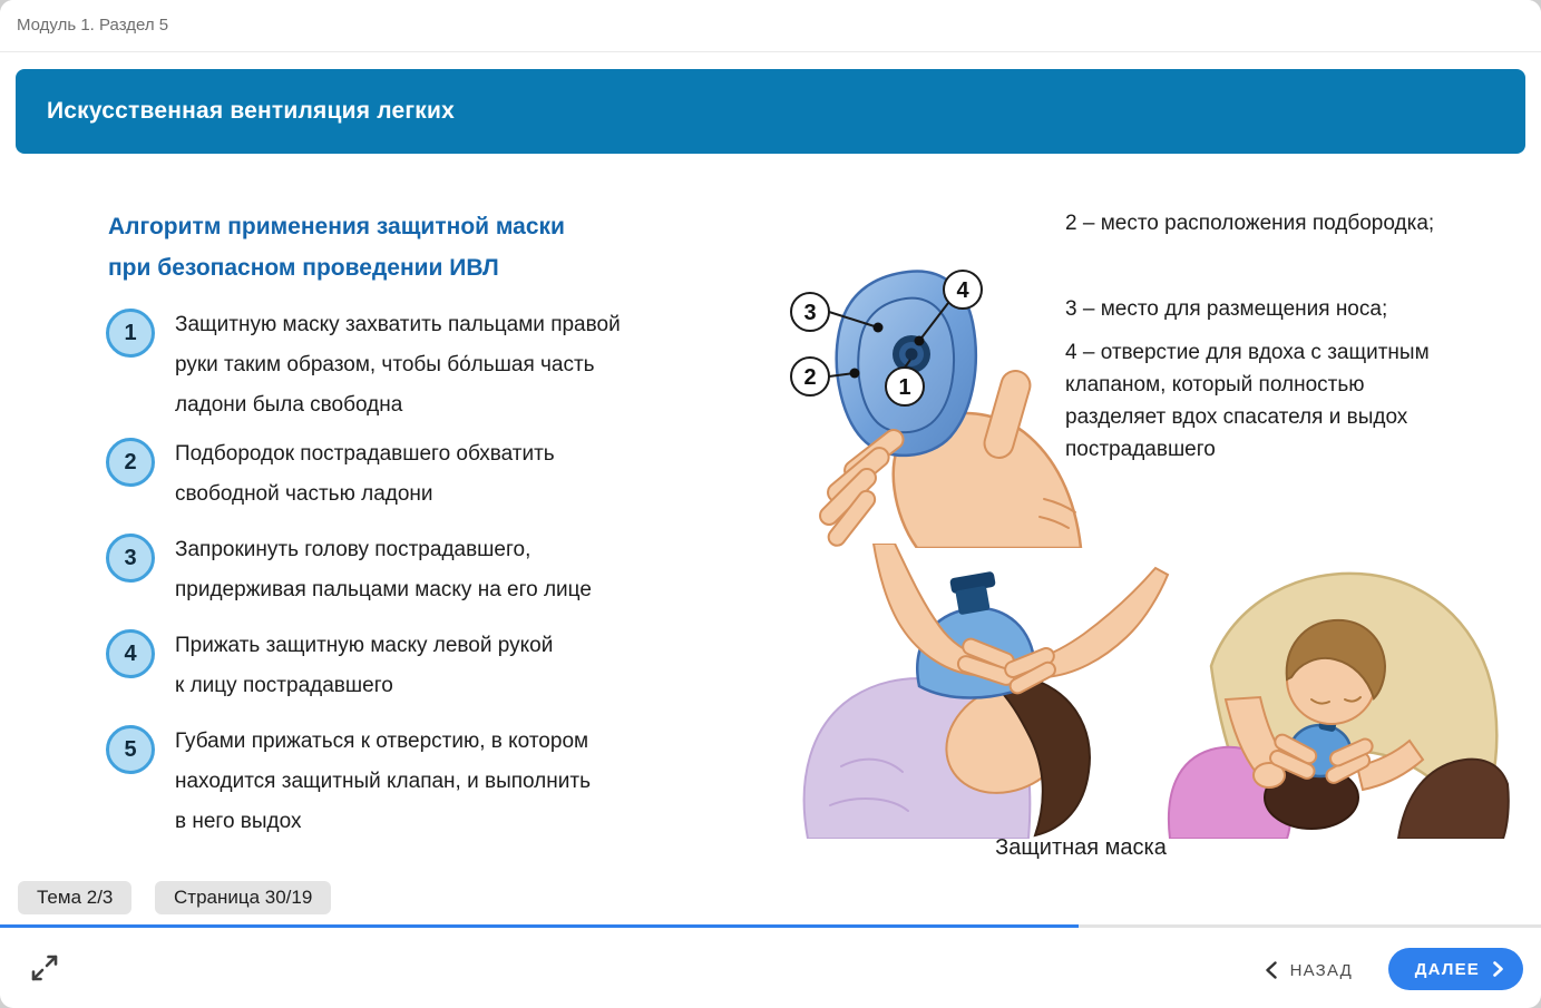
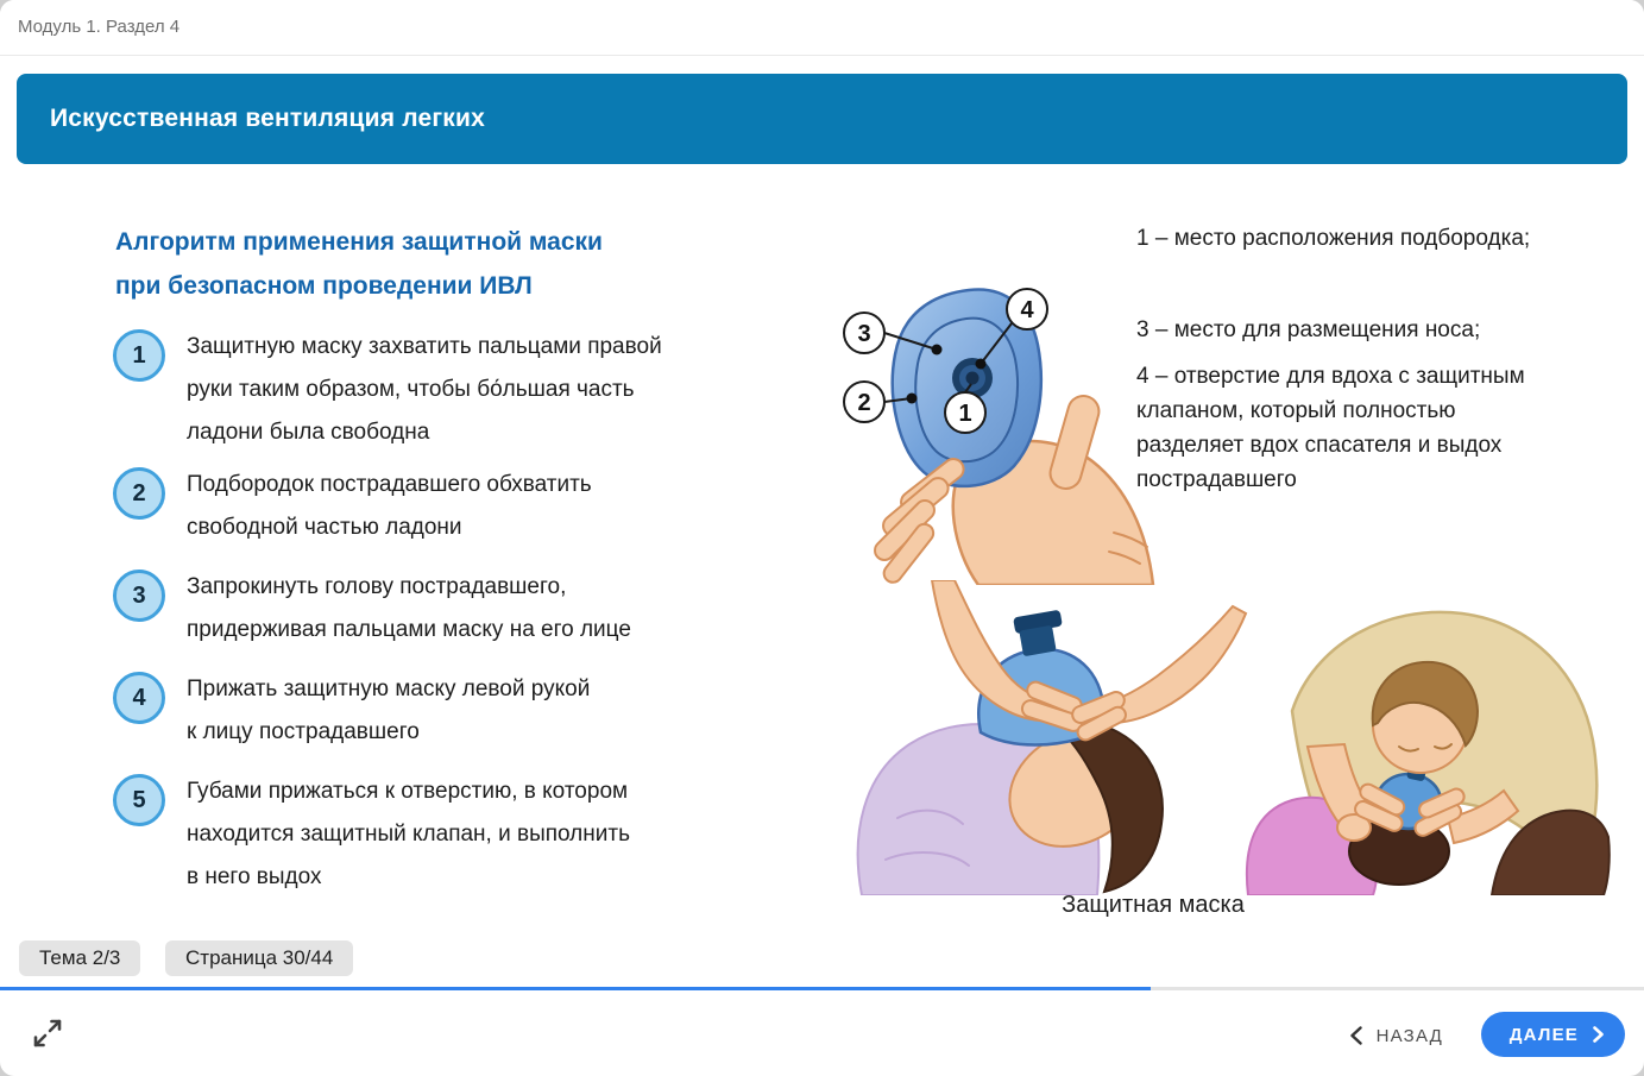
- Модуль 1. Раздел 5
+ Модуль 1. Раздел 4
  Искусственная вентиляция легких
  Алгоритм применения защитной маски
  при безопасном проведении ИВЛ
  1
  Защитную маску захватить пальцами правой
  руки таким образом, чтобы бо́льшая часть
  ладони была свободна
  2
  Подбородок пострадавшего обхватить
  свободной частью ладони
  3
  Запрокинуть голову пострадавшего,
  придерживая пальцами маску на его лице
  4
  Прижать защитную маску левой рукой
  к лицу пострадавшего
  5
  Губами прижаться к отверстию, в котором
  находится защитный клапан, и выполнить
  в него выдох
  3
  4
  2
  1
- 2 – место расположения подбородка;
+ 1 – место расположения подбородка;
  3 – место для размещения носа;
  4 – отверстие для вдоха с защитным
  клапаном, который полностью
  разделяет вдох спасателя и выдох
  пострадавшего
  Защитная маска
  Тема 2/3
- Страница 30/19
+ Страница 30/44
  НАЗАД
  ДАЛЕЕ
